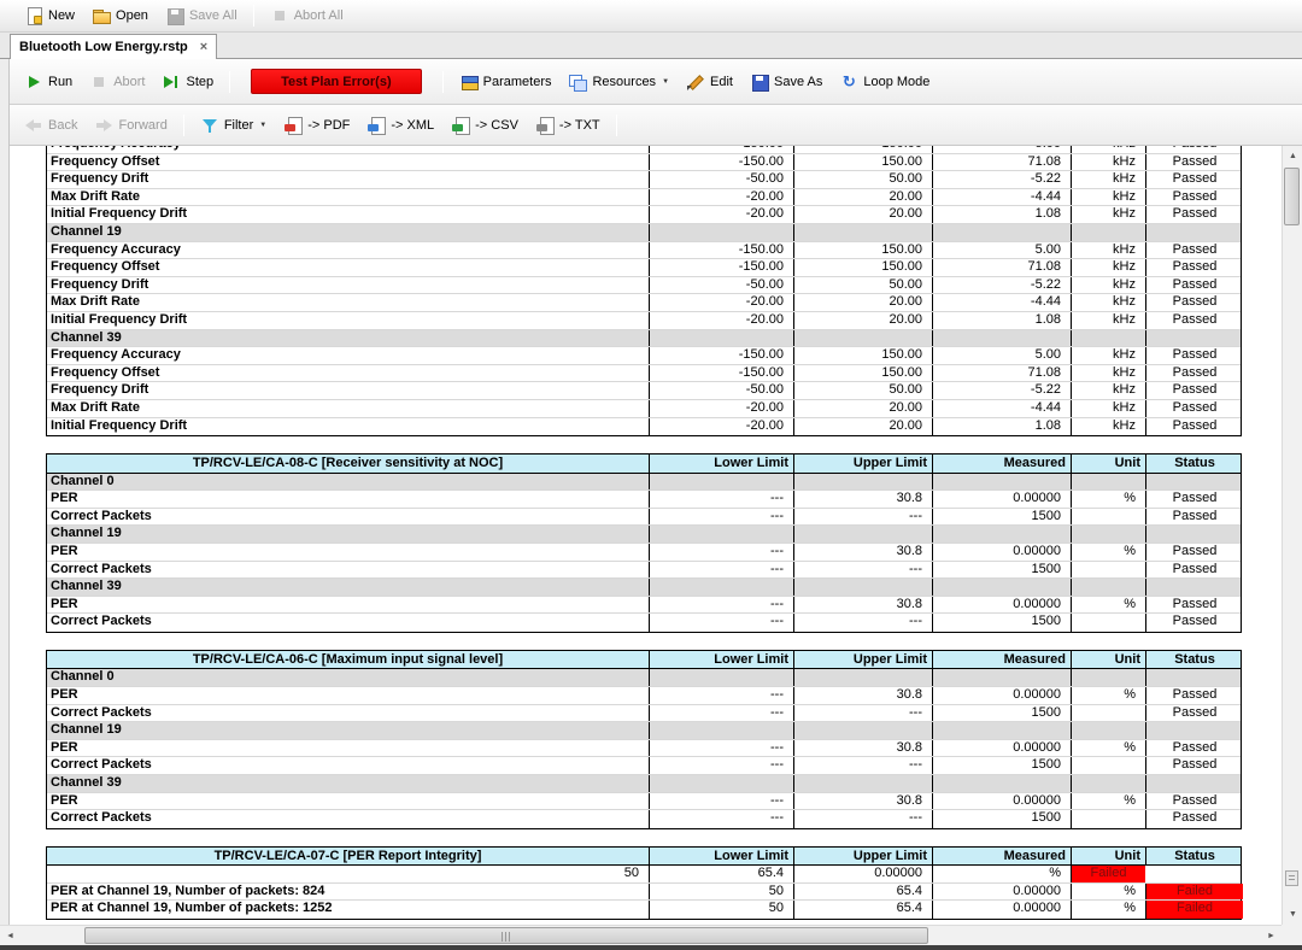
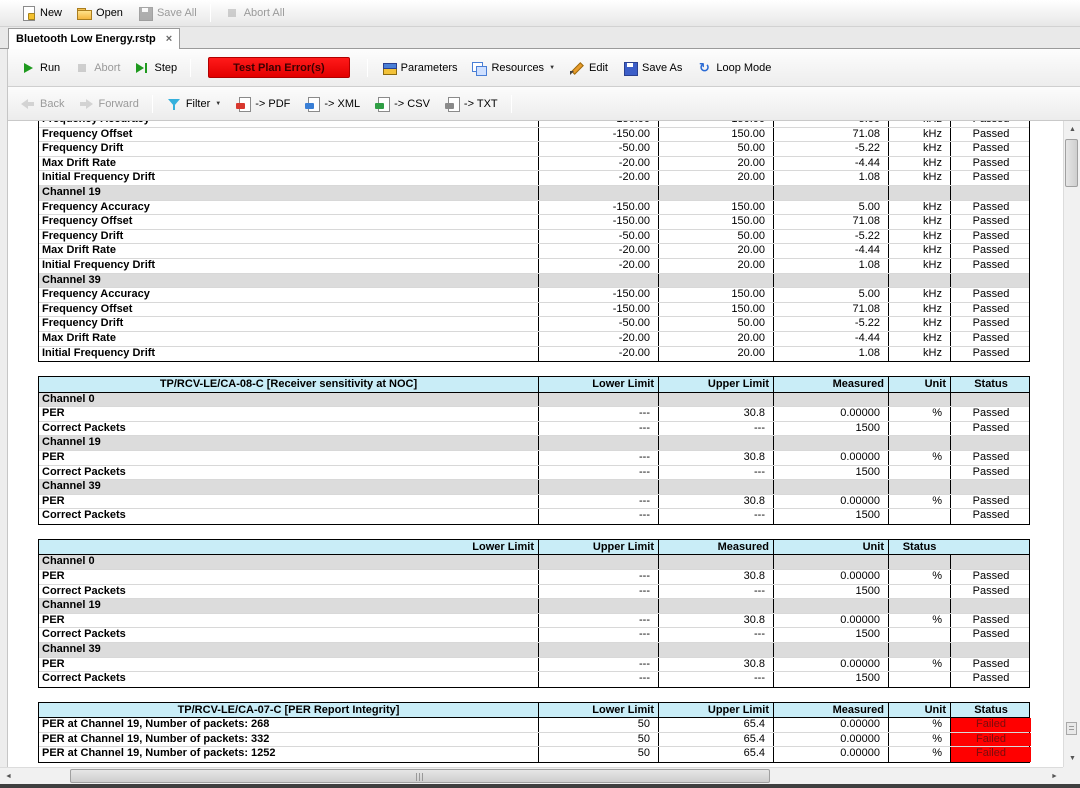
  New
  Open
  Save All
  Abort All
  Bluetooth Low Energy.rstp
  ×
  Run
  Abort
  Step
  Test Plan Error(s)
  Parameters
  Resources
  Edit
  Save As
  ↻
  Loop Mode
  Back
  Forward
  Filter
  -> PDF
  -> XML
  -> CSV
  -> TXT
  Frequency Offset
  -150.00
  150.00
  71.08
  kHz
  Passed
  Frequency Drift
  -50.00
  50.00
  -5.22
  kHz
  Passed
  Max Drift Rate
  -20.00
  20.00
  -4.44
  kHz
  Passed
  Initial Frequency Drift
  -20.00
  20.00
  1.08
  kHz
  Passed
  Channel 19
  Frequency Accuracy
  -150.00
  150.00
  5.00
  kHz
  Passed
  Frequency Offset
  -150.00
  150.00
  71.08
  kHz
  Passed
  Frequency Drift
  -50.00
  50.00
  -5.22
  kHz
  Passed
  Max Drift Rate
  -20.00
  20.00
  -4.44
  kHz
  Passed
  Initial Frequency Drift
  -20.00
  20.00
  1.08
  kHz
  Passed
  Channel 39
  Frequency Accuracy
  -150.00
  150.00
  5.00
  kHz
  Passed
  Frequency Offset
  -150.00
  150.00
  71.08
  kHz
  Passed
  Frequency Drift
  -50.00
  50.00
  -5.22
  kHz
  Passed
  Max Drift Rate
  -20.00
  20.00
  -4.44
  kHz
  Passed
  Initial Frequency Drift
  -20.00
  20.00
  1.08
  kHz
  Passed
  TP/RCV-LE/CA-08-C [Receiver sensitivity at NOC]
  Lower Limit
  Upper Limit
  Measured
  Unit
  Status
  Channel 0
  PER
  ---
  30.8
  0.00000
  %
  Passed
  Correct Packets
  ---
  ---
  1500
  Passed
  Channel 19
  PER
  ---
  30.8
  0.00000
  %
  Passed
  Correct Packets
  ---
  ---
  1500
  Passed
  Channel 39
  PER
  ---
  30.8
  0.00000
  %
  Passed
  Correct Packets
  ---
  ---
  1500
  Passed
- TP/RCV-LE/CA-06-C [Maximum input signal level]
  Lower Limit
  Upper Limit
  Measured
  Unit
  Status
  Channel 0
  PER
  ---
  30.8
  0.00000
  %
  Passed
  Correct Packets
  ---
  ---
  1500
  Passed
  Channel 19
  PER
  ---
  30.8
  0.00000
  %
  Passed
  Correct Packets
  ---
  ---
  1500
  Passed
  Channel 39
  PER
  ---
  30.8
  0.00000
  %
  Passed
  Correct Packets
  ---
  ---
  1500
  Passed
  TP/RCV-LE/CA-07-C [PER Report Integrity]
  Lower Limit
  Upper Limit
  Measured
  Unit
  Status
+ PER at Channel 19, Number of packets: 268
  50
  65.4
  0.00000
  %
  Failed
- PER at Channel 19, Number of packets: 824
+ PER at Channel 19, Number of packets: 332
  50
  65.4
  0.00000
  %
  Failed
  PER at Channel 19, Number of packets: 1252
  50
  65.4
  0.00000
  %
  Failed
